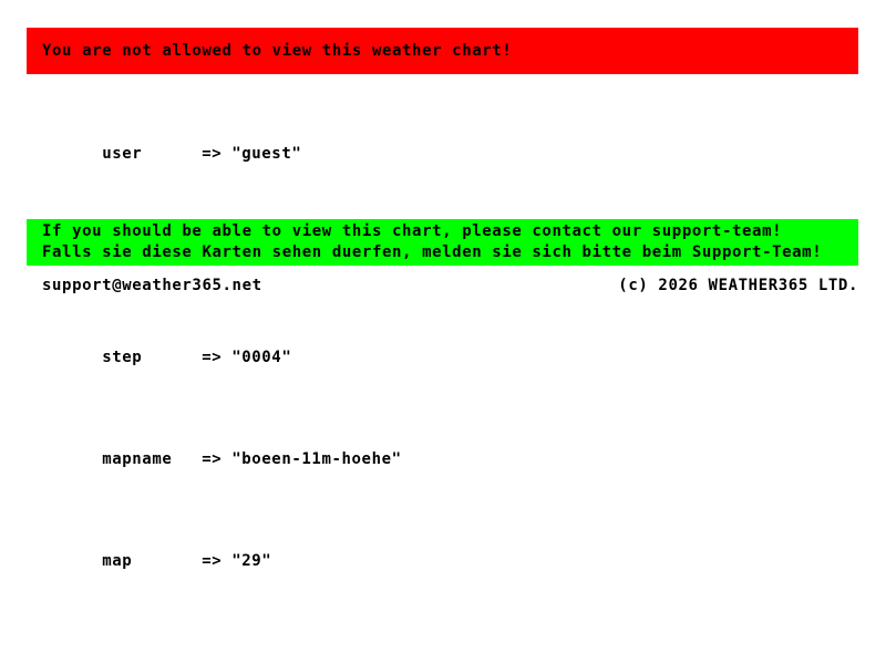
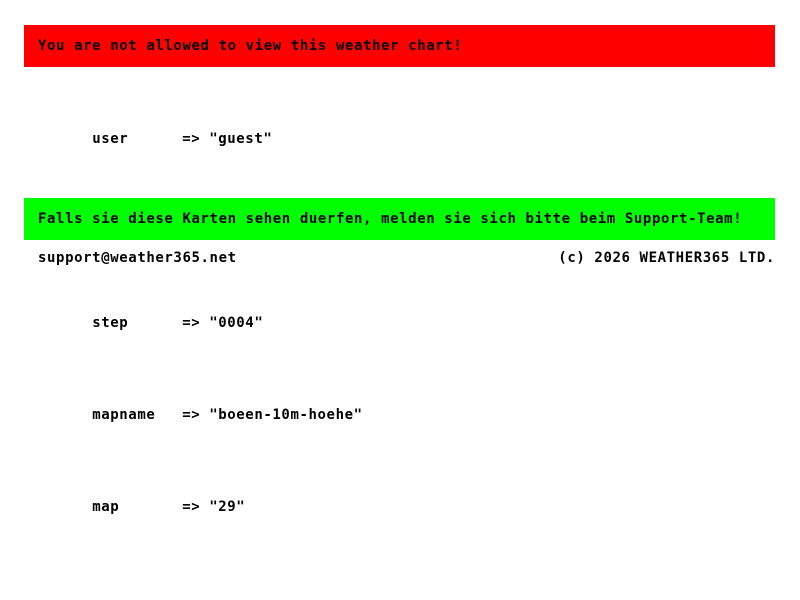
  You are not allowed to view this weather chart!
  user => "guest"
  step => "0004"
- mapname => "boeen-11m-hoehe"
+ mapname => "boeen-10m-hoehe"
  map => "29"
- If you should be able to view this chart, please contact our support-team!
  Falls sie diese Karten sehen duerfen, melden sie sich bitte beim Support-Team!
  support@weather365.net
  (c) 2026 WEATHER365 LTD.
